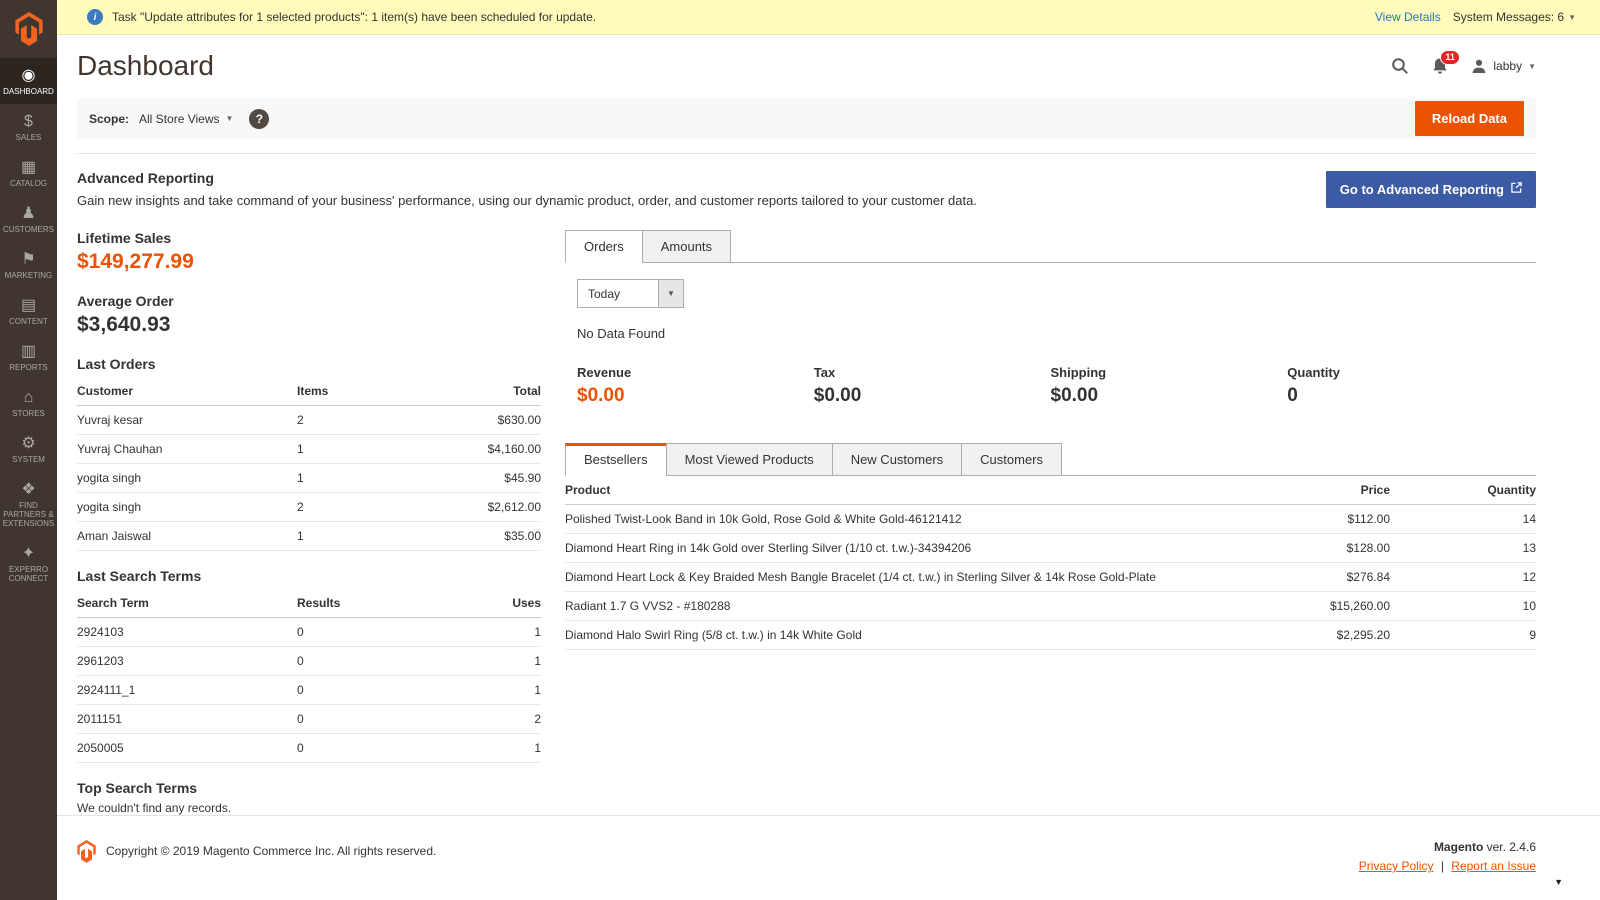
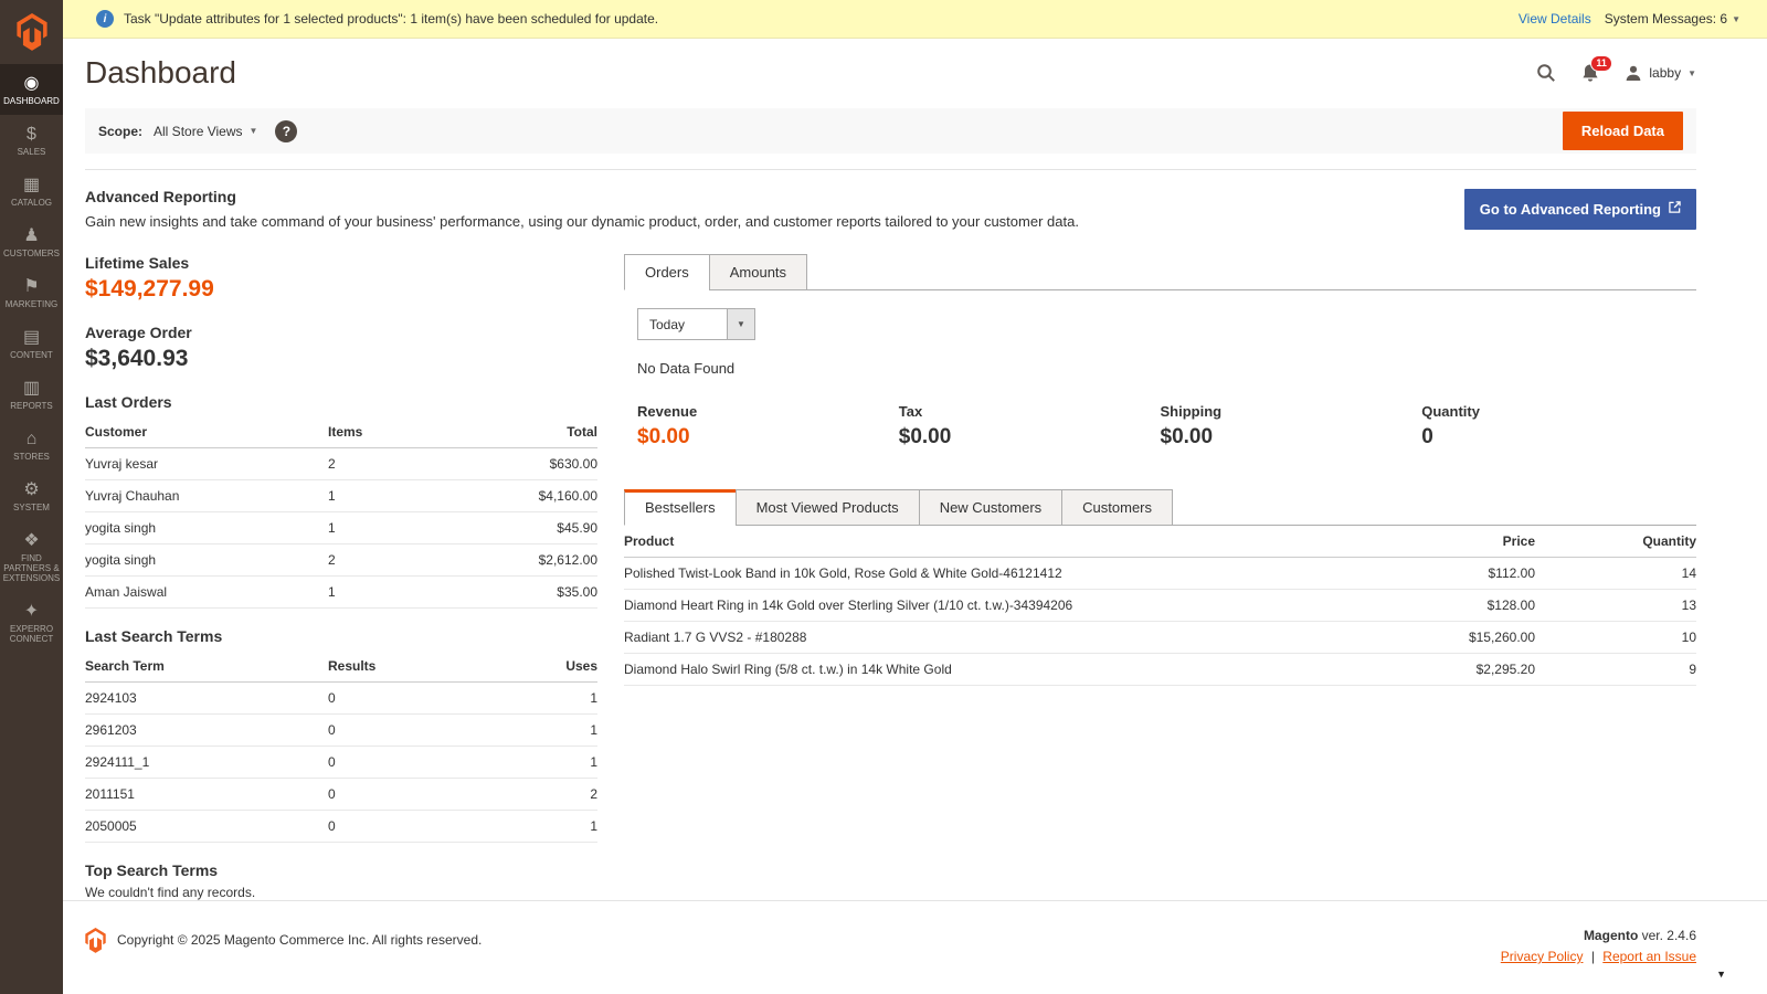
  ◉
  DASHBOARD
  $
  SALES
  ▦
  CATALOG
  ♟
  CUSTOMERS
  ⚑
  MARKETING
  ▤
  CONTENT
  ▥
  REPORTS
  ⌂
  STORES
  ⚙
  SYSTEM
  ❖
  FIND PARTNERS & EXTENSIONS
  ✦
  EXPERRO CONNECT
  i
  Task "Update attributes for 1 selected products": 1 item(s) have been scheduled for update.
  View Details
  System Messages: 6
  ▼
  Dashboard
  11
  labby
  ▼
  Scope:
  All Store Views
  ▼
  ?
  Reload Data
  Advanced Reporting
  Gain new insights and take command of your business' performance, using our dynamic product, order, and customer reports tailored to your customer data.
  Go to Advanced Reporting
  Lifetime Sales
  $149,277.99
  Average Order
  $3,640.93
  Last Orders
  Customer	Items	Total
  Yuvraj kesar	2	$630.00
  Yuvraj Chauhan	1	$4,160.00
  yogita singh	1	$45.90
  yogita singh	2	$2,612.00
  Aman Jaiswal	1	$35.00
  Last Search Terms
  Search Term	Results	Uses
  2924103	0	1
  2961203	0	1
  2924111_1	0	1
  2011151	0	2
  2050005	0	1
  Top Search Terms
  We couldn't find any records.
  Orders
  Amounts
  Today
  ▼
  No Data Found
  Revenue
  $0.00
  Tax
  $0.00
  Shipping
  $0.00
  Quantity
  0
  Bestsellers
  Most Viewed Products
  New Customers
  Customers
  Product	Price	Quantity
  Polished Twist-Look Band in 10k Gold, Rose Gold & White Gold-46121412	$112.00	14
  Diamond Heart Ring in 14k Gold over Sterling Silver (1/10 ct. t.w.)-34394206	$128.00	13
- Diamond Heart Lock & Key Braided Mesh Bangle Bracelet (1/4 ct. t.w.) in Sterling Silver & 14k Rose Gold-Plate	$276.84	12
  Radiant 1.7 G VVS2 - #180288	$15,260.00	10
  Diamond Halo Swirl Ring (5/8 ct. t.w.) in 14k White Gold	$2,295.20	9
- Copyright © 2019 Magento Commerce Inc. All rights reserved.
+ Copyright © 2025 Magento Commerce Inc. All rights reserved.
  Magento ver. 2.4.6
  Privacy Policy | Report an Issue
  ▼
